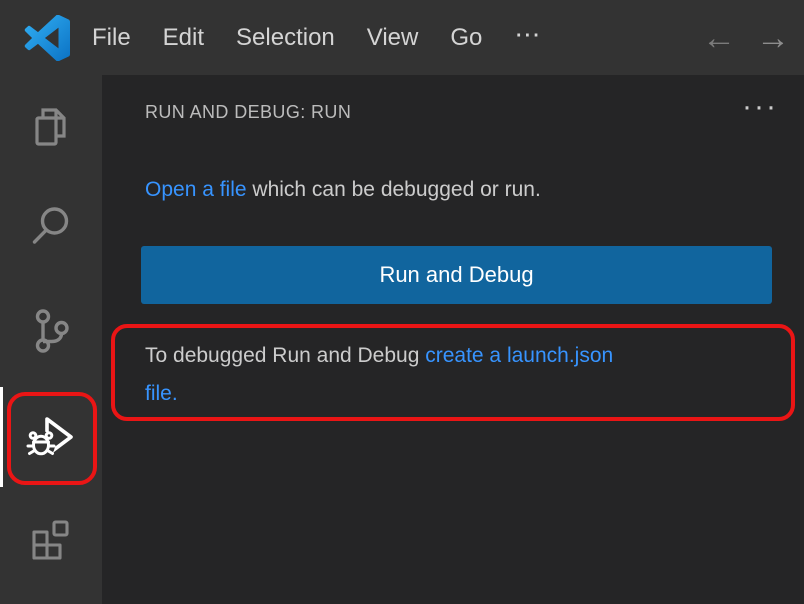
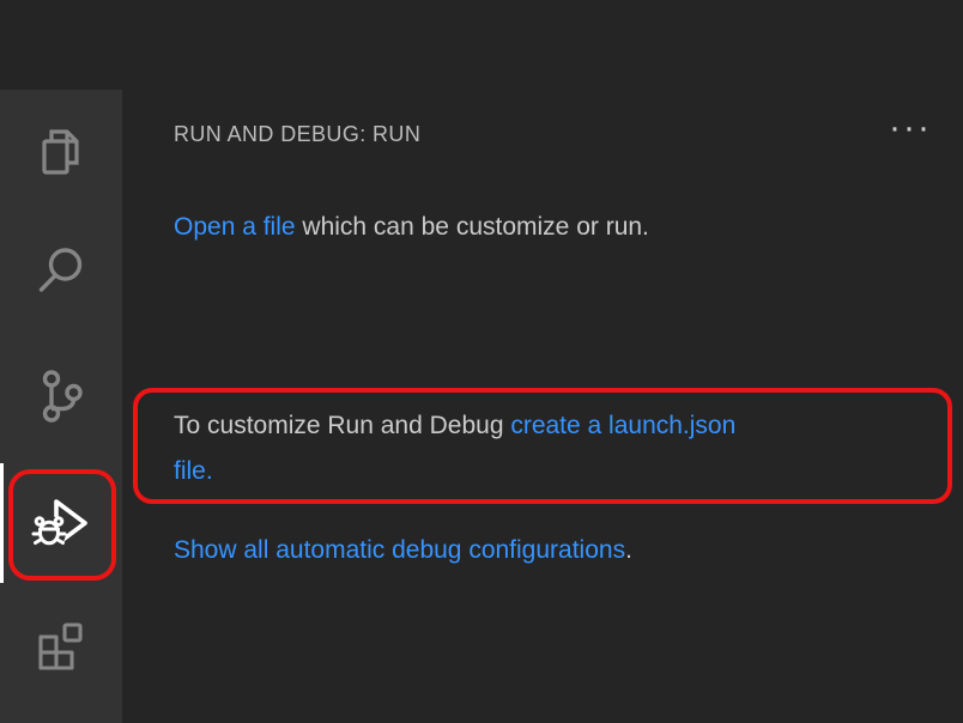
- File
- Edit
- Selection
- View
- Go
- ⋯
- ←
- →
  RUN AND DEBUG: RUN
  ···
- Open a file which can be debugged or run.
+ Open a file which can be customize or run.
- Run and Debug
- To debugged Run and Debug create a launch.json
+ To customize Run and Debug create a launch.json
  file.
+ Show all automatic debug configurations.
